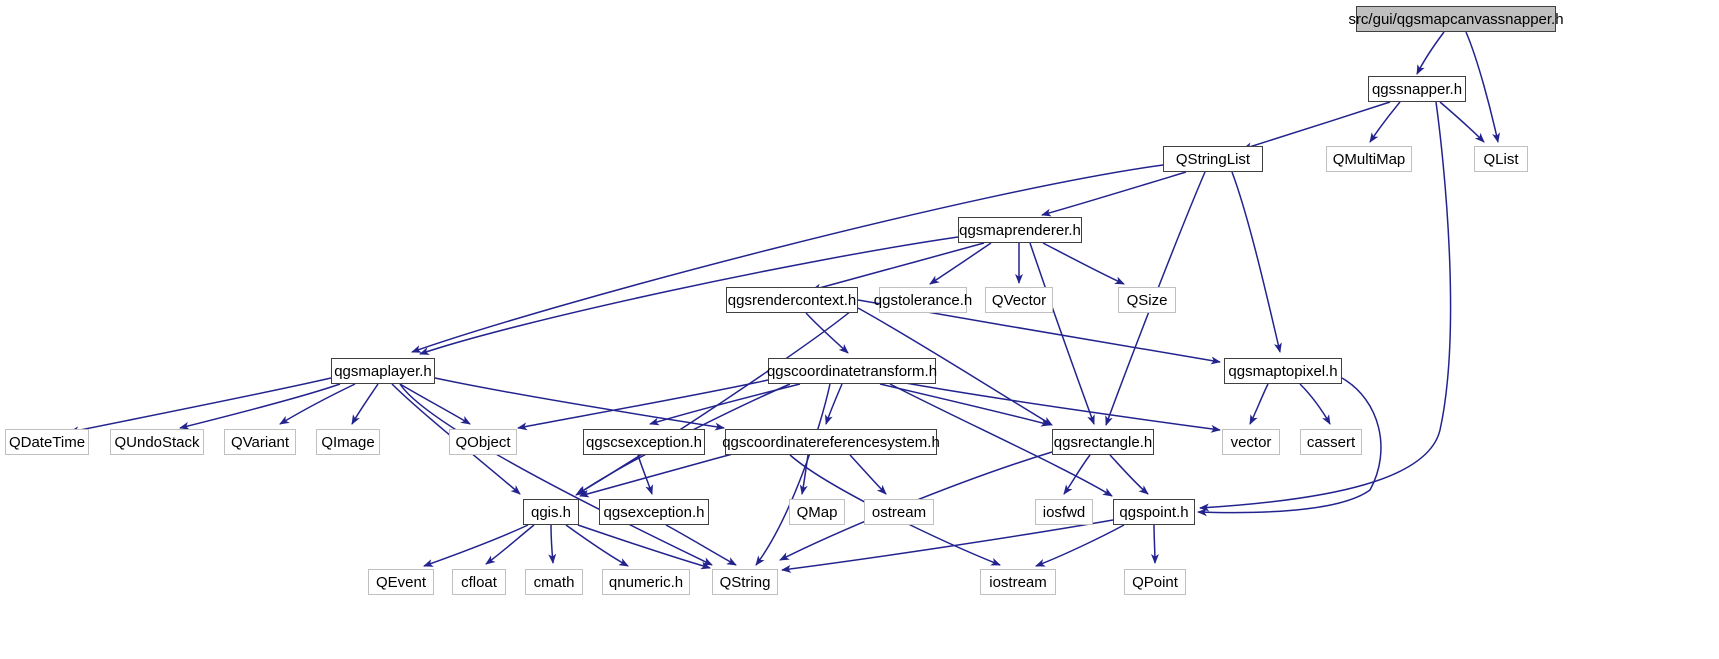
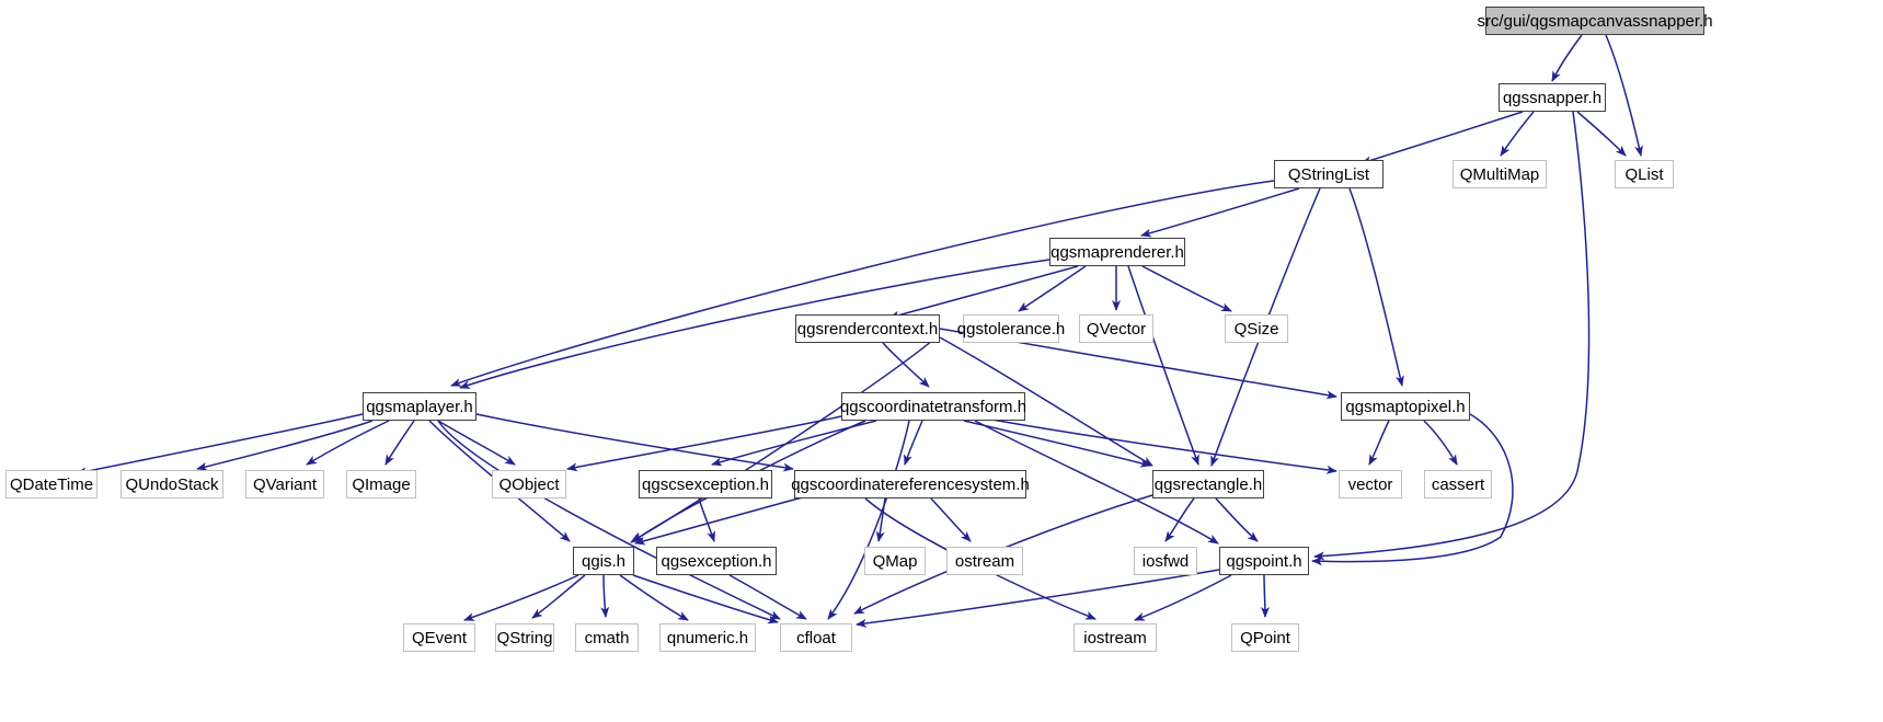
  src/gui/qgsmapcanvassnapper.h
  qgssnapper.h
  QStringList
  QMultiMap
  QList
  qgsmaprenderer.h
  qgsrendercontext.h
  qgstolerance.h
  QVector
  QSize
  qgsmaplayer.h
  qgscoordinatetransform.h
  qgsmaptopixel.h
  QDateTime
  QUndoStack
  QVariant
  QImage
  QObject
  qgscsexception.h
  qgscoordinatereferencesystem.h
  qgsrectangle.h
  vector
  cassert
  qgis.h
  qgsexception.h
  QMap
  ostream
  iosfwd
  qgspoint.h
  QEvent
- cfloat
+ QString
  cmath
  qnumeric.h
- QString
+ cfloat
  iostream
  QPoint
